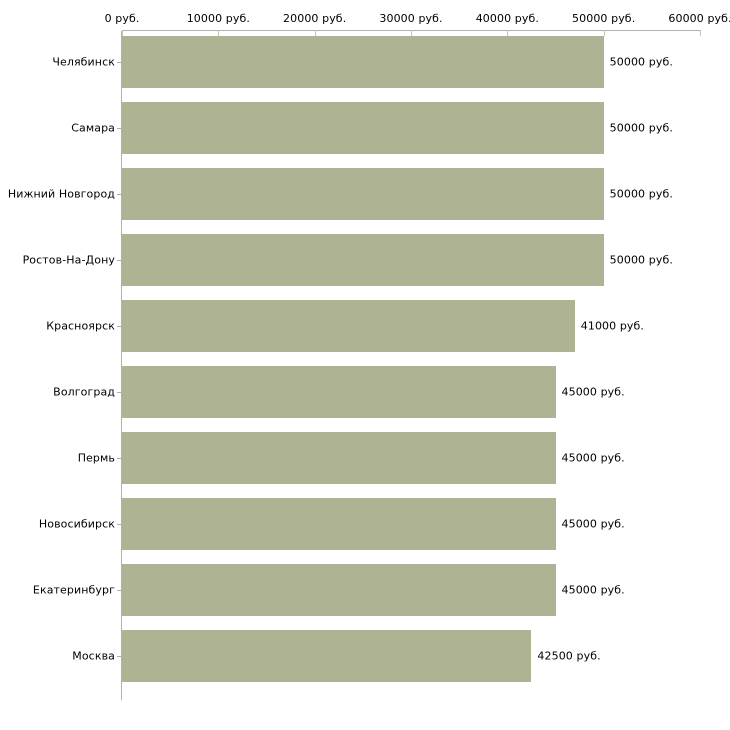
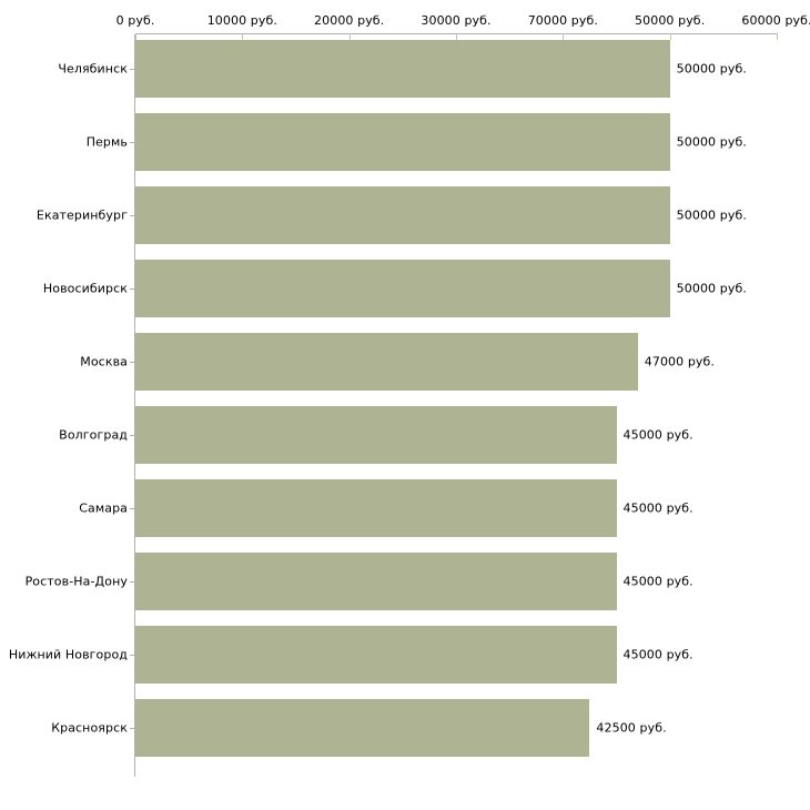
  0 руб.
  10000 руб.
  20000 руб.
  30000 руб.
- 40000 руб.
+ 70000 руб.
  50000 руб.
  60000 руб
  Челябинск
- Самара
+ Пермь
- Нижний Новгород
+ Екатеринбург
- Ростов-На-Дону
+ Новосибирск
- Красноярск
+ Москва
  Волгоград
- Пермь
+ Самара
- Новосибирск
+ Ростов-На-Дону
- Екатеринбург
+ Нижний Новгород
- Москва
+ Красноярск
  50000 руб.
  50000 руб.
  50000 руб.
  50000 руб.
- 41000 руб.
+ 47000 руб.
  45000 руб.
  45000 руб.
  45000 руб.
  45000 руб.
  42500 руб.
